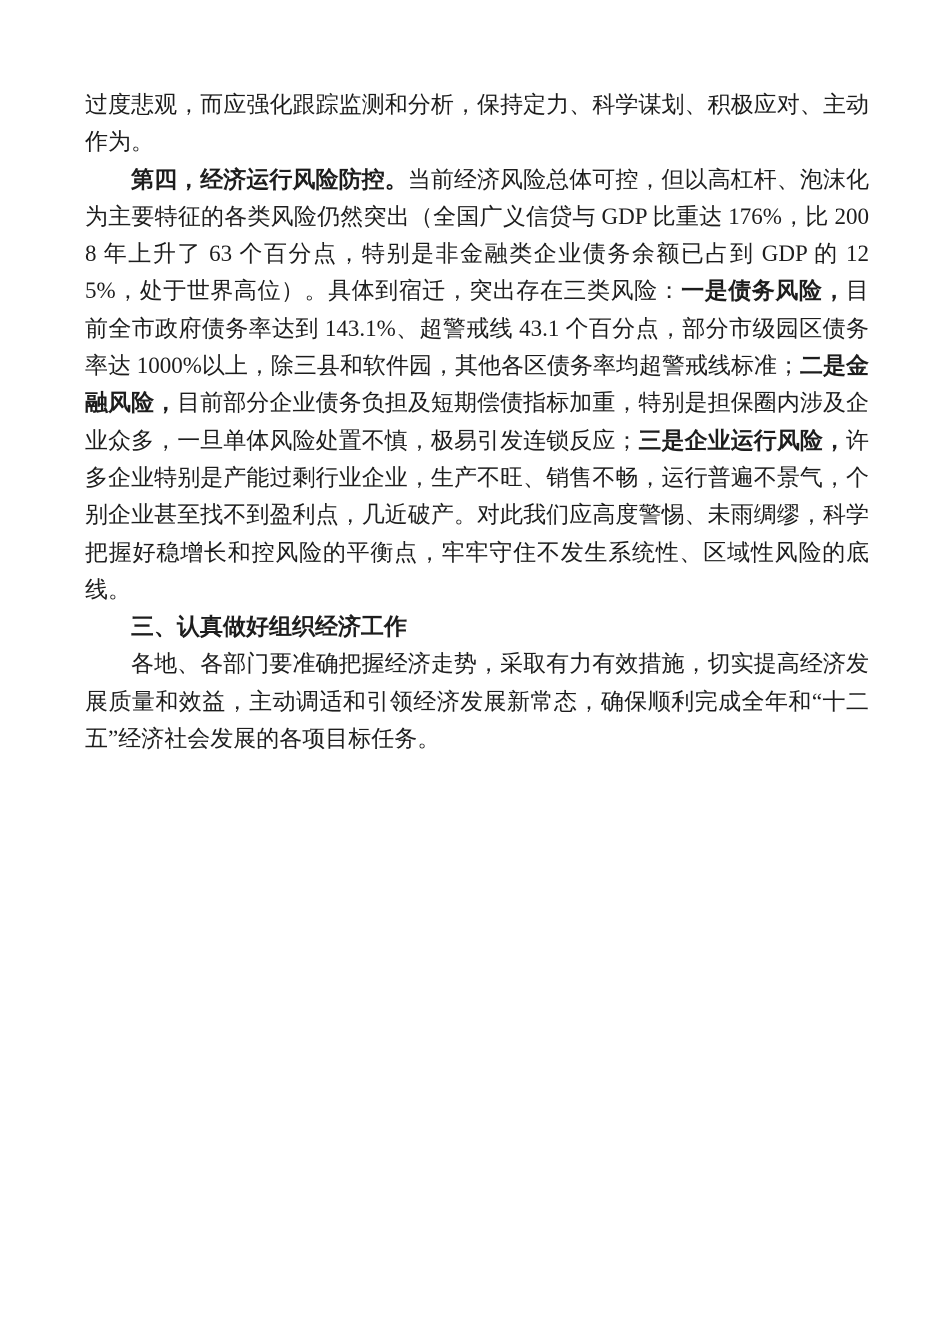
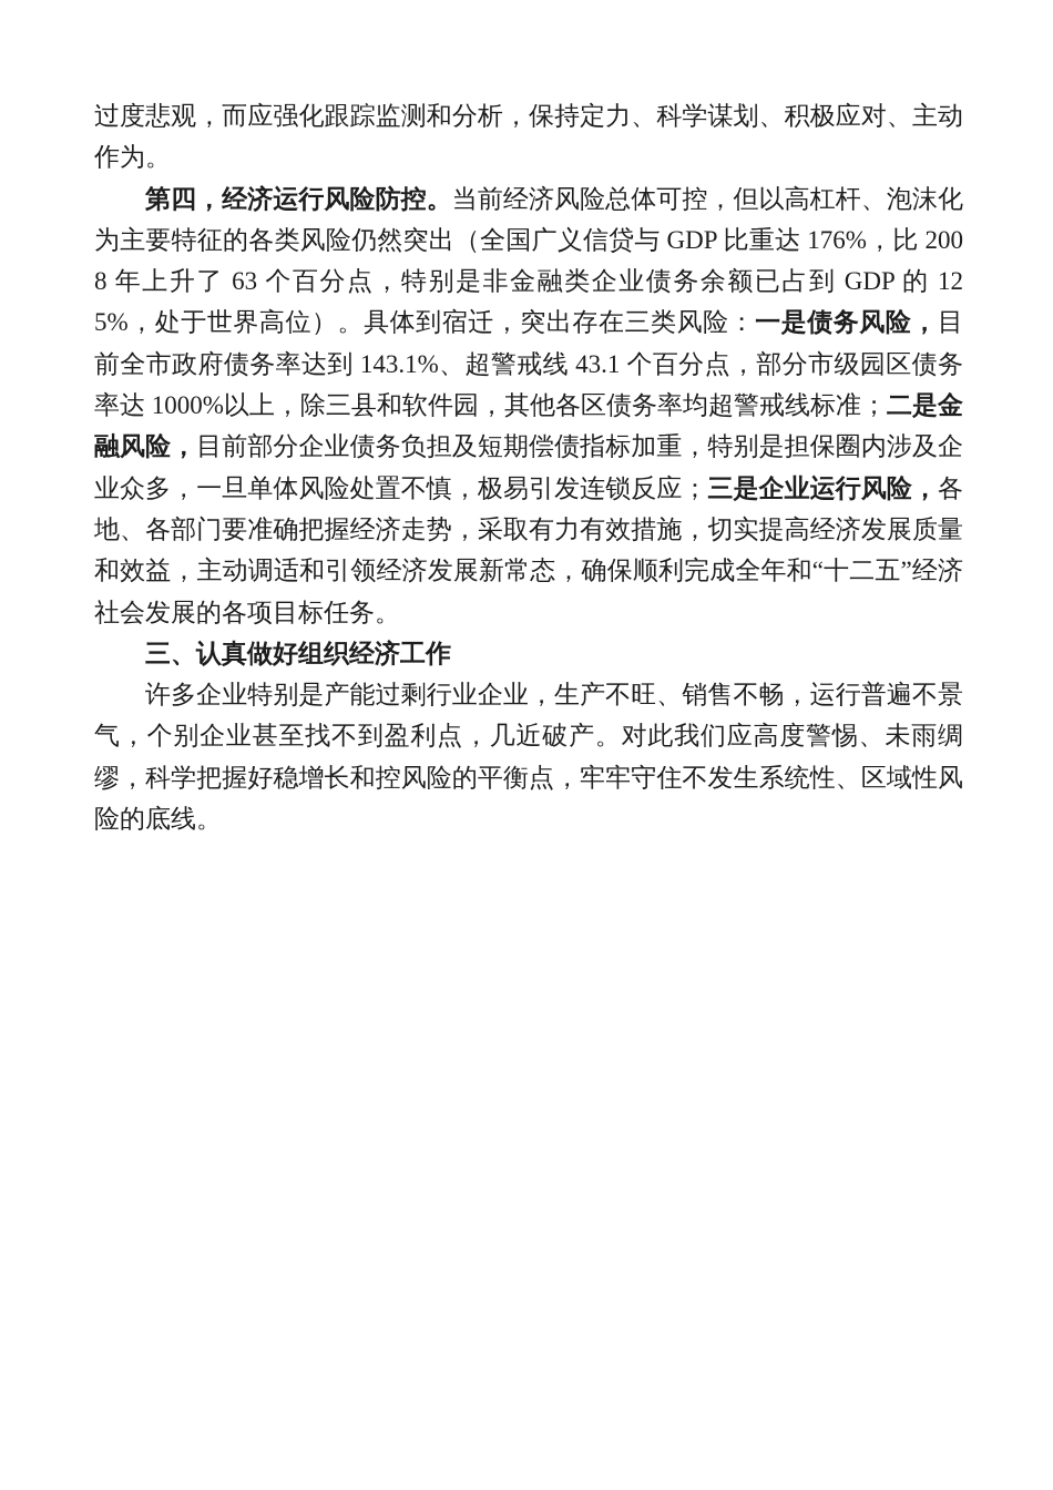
  过度悲观，而应强化跟踪监测和分析，保持定力、科学谋划、积极应对、主动作为。
- 第四，经济运行风险防控。当前经济风险总体可控，但以高杠杆、泡沫化为主要特征的各类风险仍然突出（全国广义信贷与 GDP 比重达 176%，比 2008 年上升了 63 个百分点，特别是非金融类企业债务余额已占到 GDP 的 125%，处于世界高位）。具体到宿迁，突出存在三类风险：一是债务风险，目前全市政府债务率达到 143.1%、超警戒线 43.1 个百分点，部分市级园区债务率达 1000%以上，除三县和软件园，其他各区债务率均超警戒线标准；二是金融风险，目前部分企业债务负担及短期偿债指标加重，特别是担保圈内涉及企业众多，一旦单体风险处置不慎，极易引发连锁反应；三是企业运行风险，许多企业特别是产能过剩行业企业，生产不旺、销售不畅，运行普遍不景气，个别企业甚至找不到盈利点，几近破产。对此我们应高度警惕、未雨绸缪，科学把握好稳增长和控风险的平衡点，牢牢守住不发生系统性、区域性风险的底线。
+ 第四，经济运行风险防控。当前经济风险总体可控，但以高杠杆、泡沫化为主要特征的各类风险仍然突出（全国广义信贷与 GDP 比重达 176%，比 2008 年上升了 63 个百分点，特别是非金融类企业债务余额已占到 GDP 的 125%，处于世界高位）。具体到宿迁，突出存在三类风险：一是债务风险，目前全市政府债务率达到 143.1%、超警戒线 43.1 个百分点，部分市级园区债务率达 1000%以上，除三县和软件园，其他各区债务率均超警戒线标准；二是金融风险，目前部分企业债务负担及短期偿债指标加重，特别是担保圈内涉及企业众多，一旦单体风险处置不慎，极易引发连锁反应；三是企业运行风险，各地、各部门要准确把握经济走势，采取有力有效措施，切实提高经济发展质量和效益，主动调适和引领经济发展新常态，确保顺利完成全年和“十二五”经济社会发展的各项目标任务。
  三、认真做好组织经济工作
- 各地、各部门要准确把握经济走势，采取有力有效措施，切实提高经济发展质量和效益，主动调适和引领经济发展新常态，确保顺利完成全年和“十二五”经济社会发展的各项目标任务。
+ 许多企业特别是产能过剩行业企业，生产不旺、销售不畅，运行普遍不景气，个别企业甚至找不到盈利点，几近破产。对此我们应高度警惕、未雨绸缪，科学把握好稳增长和控风险的平衡点，牢牢守住不发生系统性、区域性风险的底线。
